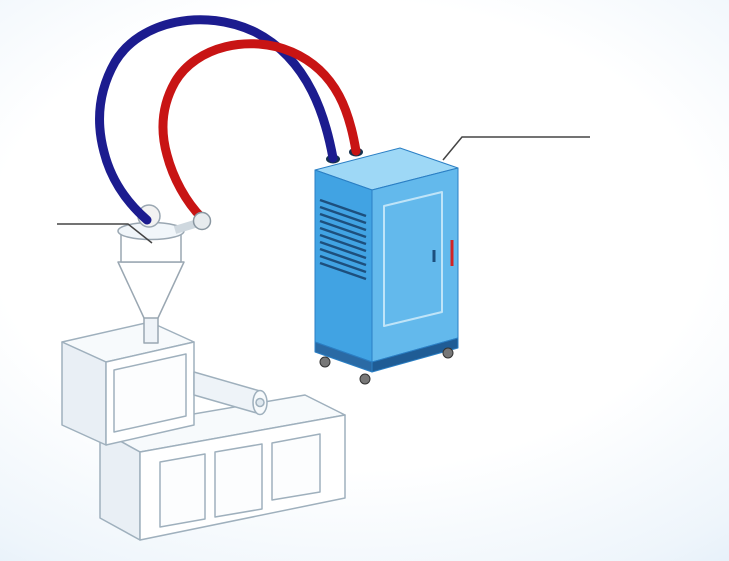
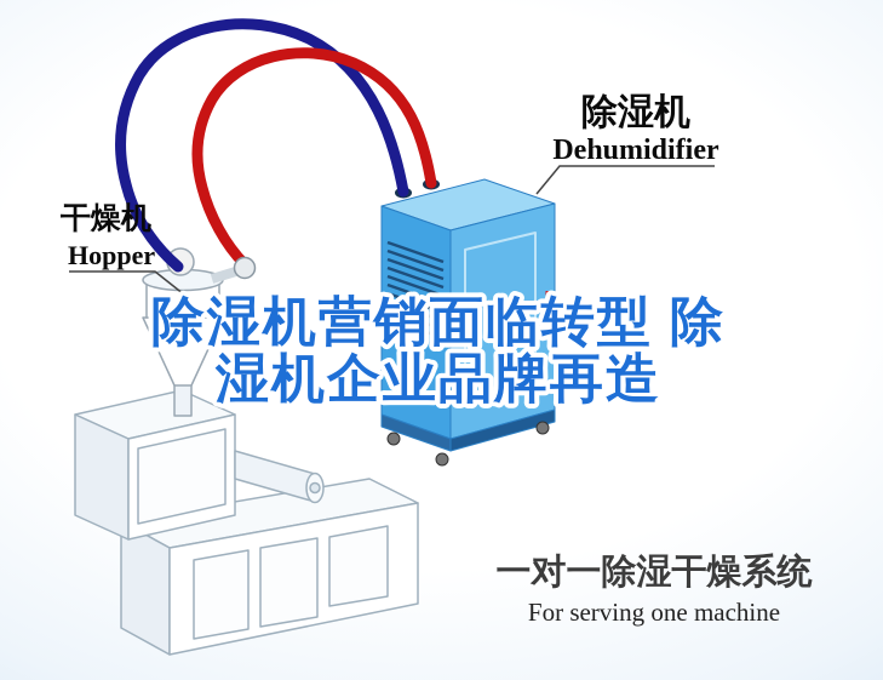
+ 除湿机
+ Dehumidifier
+ 干燥机
+ Hopper
+ 除湿机营销面临转型 除
+ 湿机企业品牌再造
+ 一对一除湿干燥系统
+ For serving one machine
